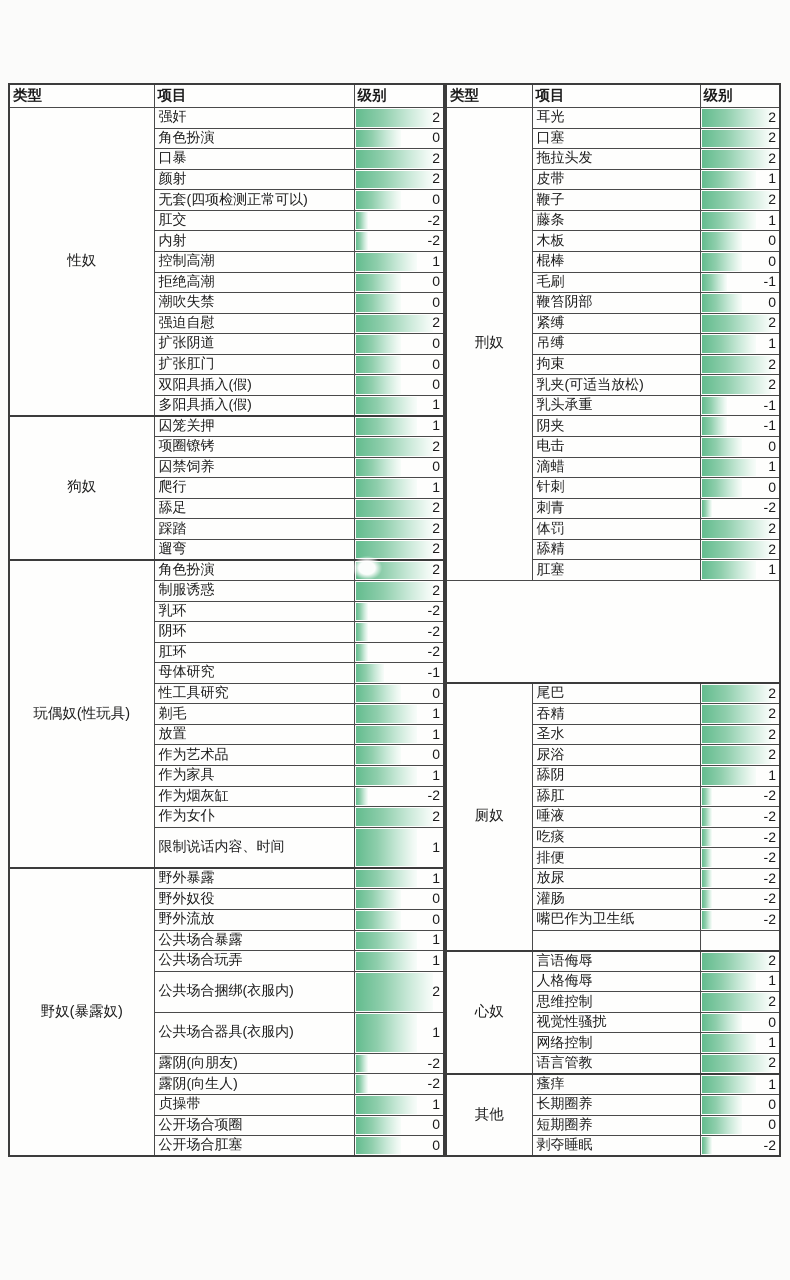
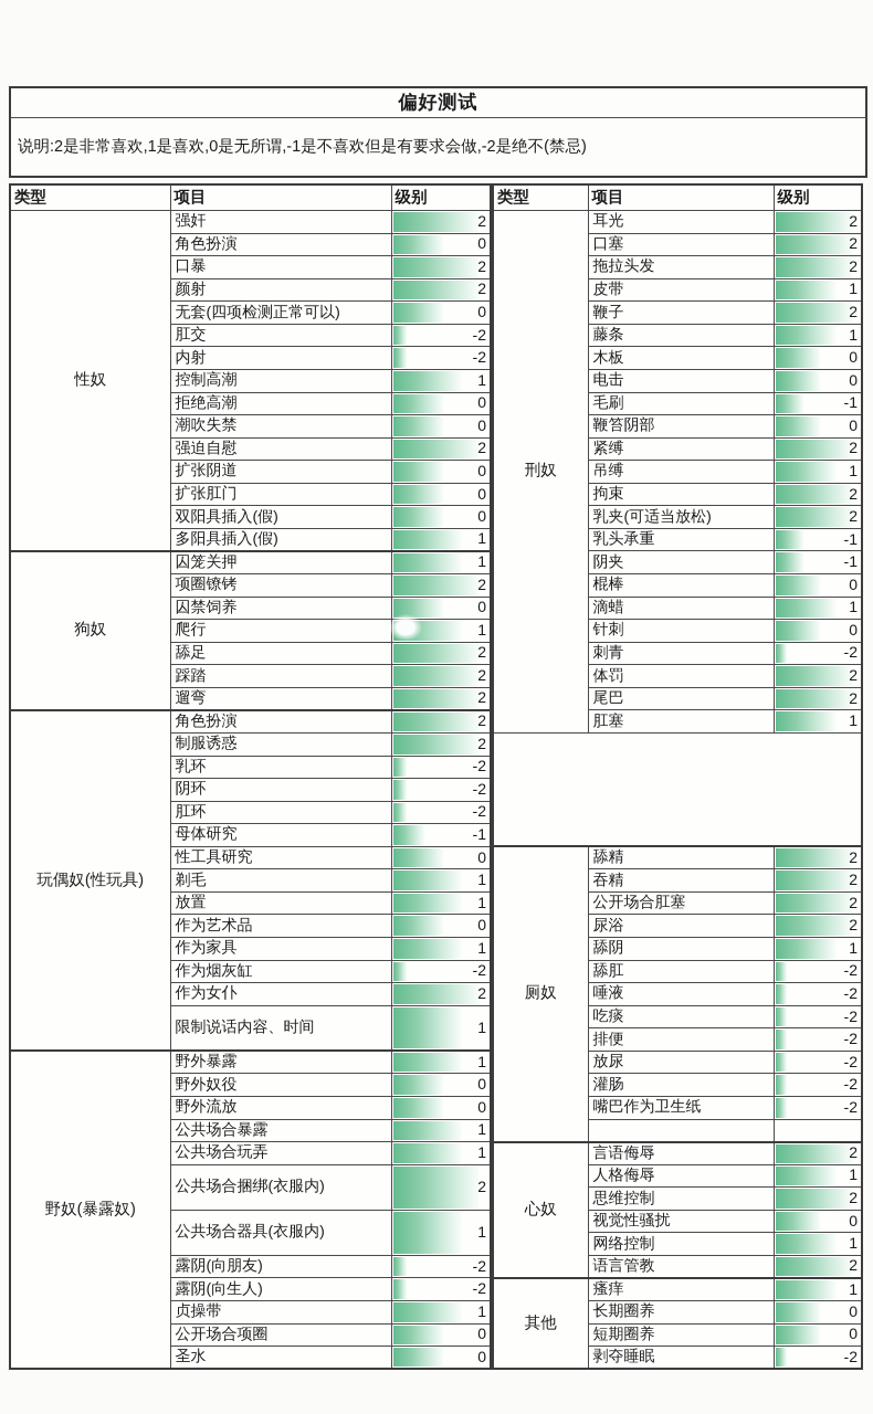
+ 偏好测试
+ 说明:2是非常喜欢,1是喜欢,0是无所谓,-1是不喜欢但是有要求会做,-2是绝不(禁忌)
  类型	项目	级别
  性奴	强奸	2
  角色扮演	0
  口暴	2
  颜射	2
  无套(四项检测正常可以)	0
  肛交	-2
  内射	-2
  控制高潮	1
  拒绝高潮	0
  潮吹失禁	0
  强迫自慰	2
  扩张阴道	0
  扩张肛门	0
  双阳具插入(假)	0
  多阳具插入(假)	1
  狗奴	囚笼关押	1
  项圈镣铐	2
  囚禁饲养	0
  爬行	1
  舔足	2
  踩踏	2
  遛弯	2
  玩偶奴(性玩具)	角色扮演	2
  制服诱惑	2
  乳环	-2
  阴环	-2
  肛环	-2
  母体研究	-1
  性工具研究	0
  剃毛	1
  放置	1
  作为艺术品	0
  作为家具	1
  作为烟灰缸	-2
  作为女仆	2
  限制说话内容、时间	1
  野奴(暴露奴)	野外暴露	1
  野外奴役	0
  野外流放	0
  公共场合暴露	1
  公共场合玩弄	1
  公共场合捆绑(衣服内)	2
  公共场合器具(衣服内)	1
  露阴(向朋友)	-2
  露阴(向生人)	-2
  贞操带	1
  公开场合项圈	0
- 公开场合肛塞	0
+ 圣水	0
  类型	项目	级别
  刑奴	耳光	2
  口塞	2
  拖拉头发	2
  皮带	1
  鞭子	2
  藤条	1
  木板	0
- 棍棒	0
+ 电击	0
  毛刷	-1
  鞭笞阴部	0
  紧缚	2
  吊缚	1
  拘束	2
  乳夹(可适当放松)	2
  乳头承重	-1
  阴夹	-1
- 电击	0
+ 棍棒	0
  滴蜡	1
  针刺	0
  刺青	-2
  体罚	2
- 舔精	2
+ 尾巴	2
  肛塞	1
- 厕奴	尾巴	2
+ 厕奴	舔精	2
  吞精	2
- 圣水	2
+ 公开场合肛塞	2
  尿浴	2
  舔阴	1
  舔肛	-2
  唾液	-2
  吃痰	-2
  排便	-2
  放尿	-2
  灌肠	-2
  嘴巴作为卫生纸	-2
  心奴	言语侮辱	2
  人格侮辱	1
  思维控制	2
  视觉性骚扰	0
  网络控制	1
  语言管教	2
  其他	瘙痒	1
  长期圈养	0
  短期圈养	0
  剥夺睡眠	-2
